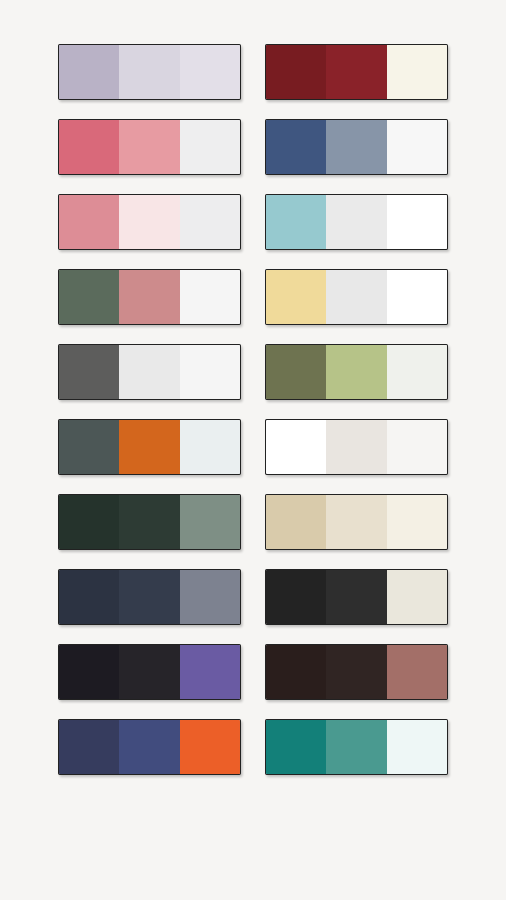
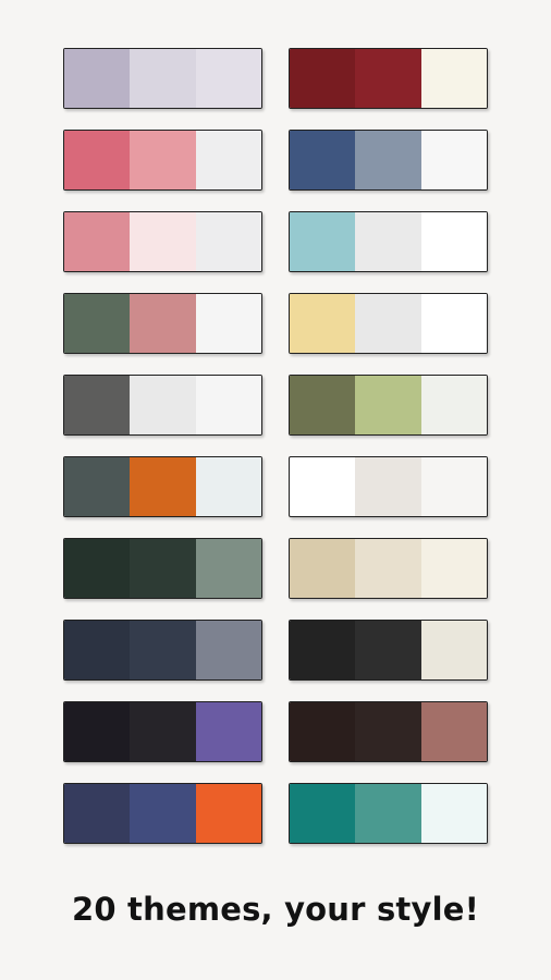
+ 20 themes, your style!
